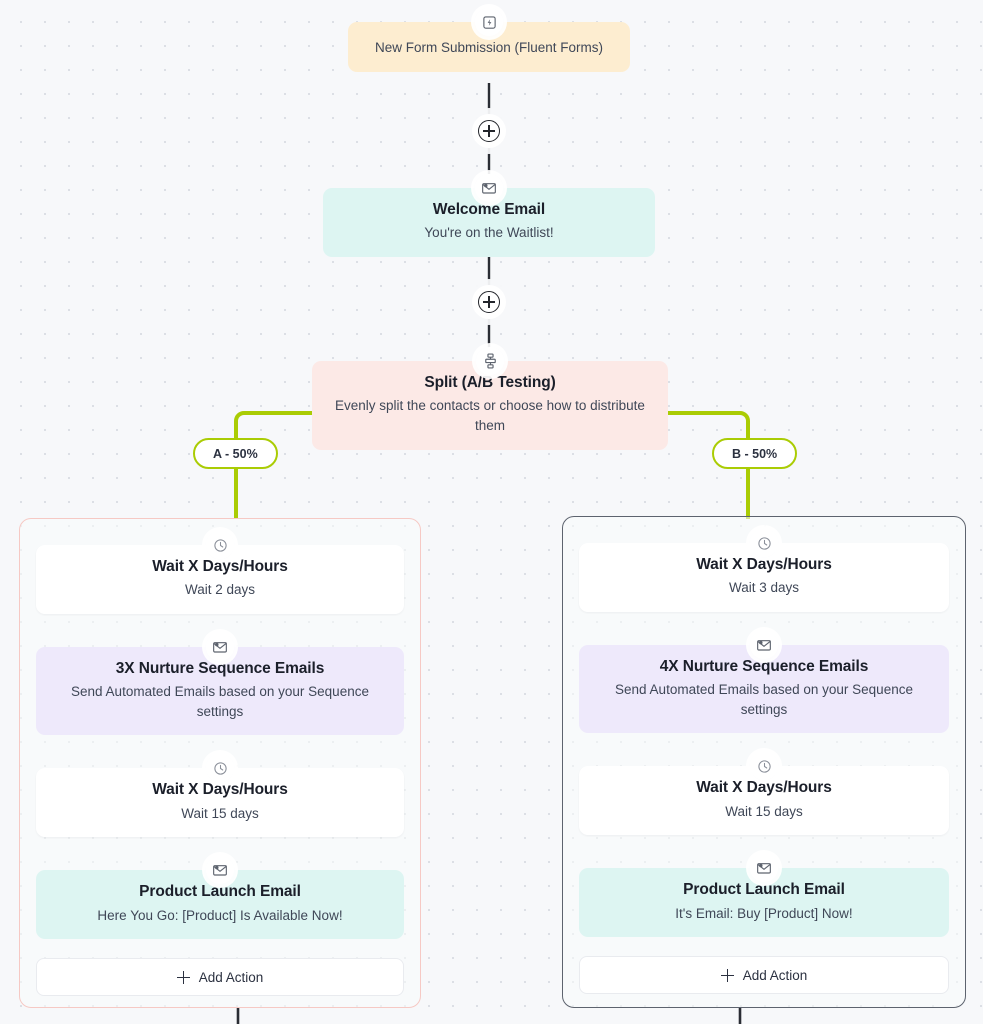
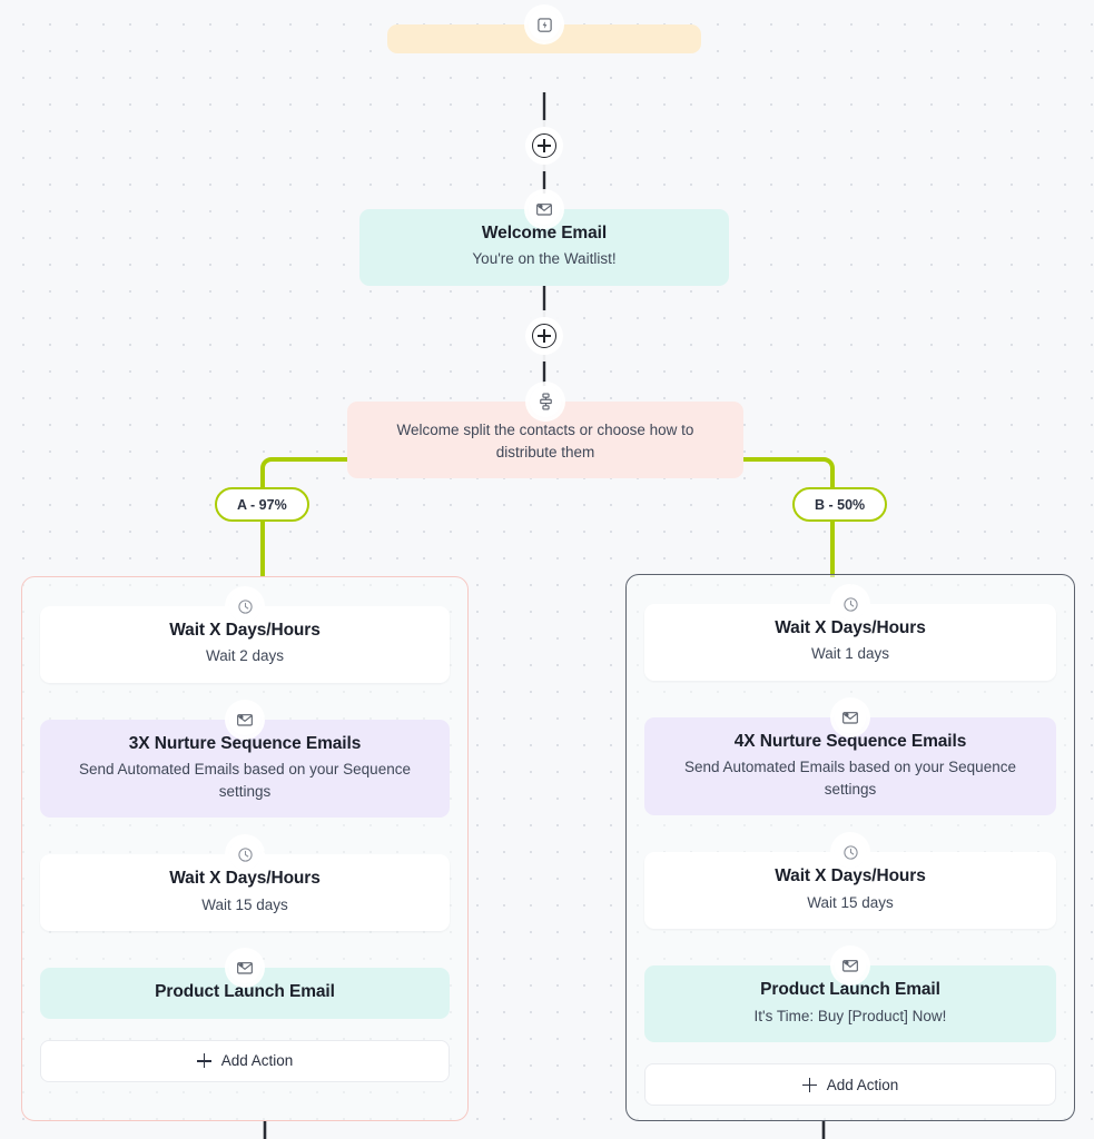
- New Form Submission (Fluent Forms)
  Welcome Email
  You're on the Waitlist!
- Split (A/B Testing)
- Evenly split the contacts or choose how to distribute them
+ Welcome split the contacts or choose how to distribute them
- A - 50%
+ A - 97%
  B - 50%
  Wait X Days/Hours
  Wait 2 days
  3X Nurture Sequence Emails
  Send Automated Emails based on your Sequence settings
  Wait X Days/Hours
  Wait 15 days
  Product Launch Email
- Here You Go: [Product] Is Available Now!
  Add Action
  Wait X Days/Hours
- Wait 3 days
+ Wait 1 days
  4X Nurture Sequence Emails
  Send Automated Emails based on your Sequence settings
  Wait X Days/Hours
  Wait 15 days
  Product Launch Email
- It's Email: Buy [Product] Now!
+ It's Time: Buy [Product] Now!
  Add Action
